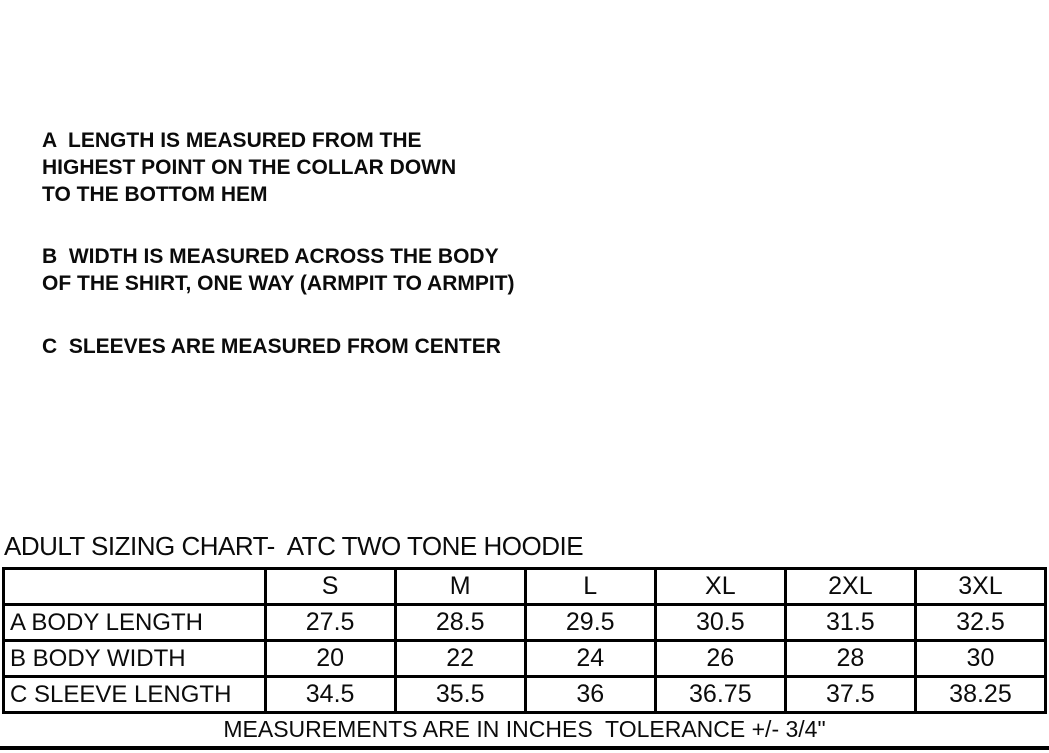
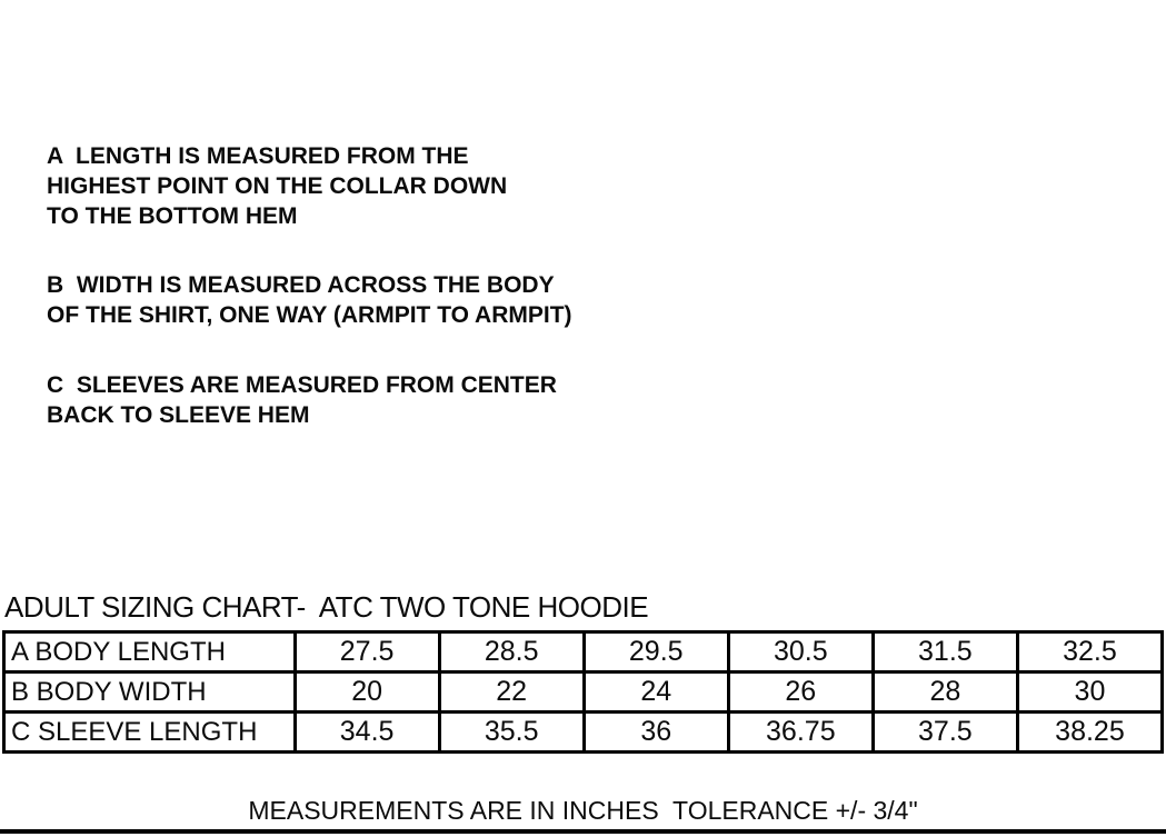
  A LENGTH IS MEASURED FROM THE
  HIGHEST POINT ON THE COLLAR DOWN
  TO THE BOTTOM HEM
  B WIDTH IS MEASURED ACROSS THE BODY
  OF THE SHIRT, ONE WAY (ARMPIT TO ARMPIT)
  C SLEEVES ARE MEASURED FROM CENTER
+ BACK TO SLEEVE HEM
  ADULT SIZING CHART- ATC TWO TONE HOODIE
- 	S	M	L	XL	2XL	3XL
  A BODY LENGTH	27.5	28.5	29.5	30.5	31.5	32.5
  B BODY WIDTH	20	22	24	26	28	30
  C SLEEVE LENGTH	34.5	35.5	36	36.75	37.5	38.25
  MEASUREMENTS ARE IN INCHES TOLERANCE +/- 3/4"
